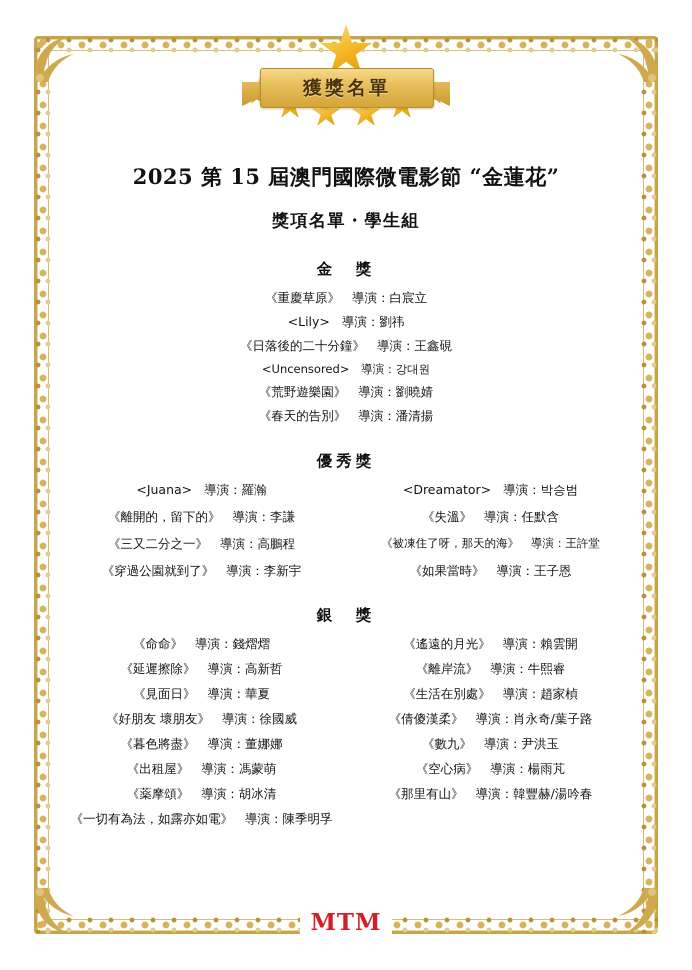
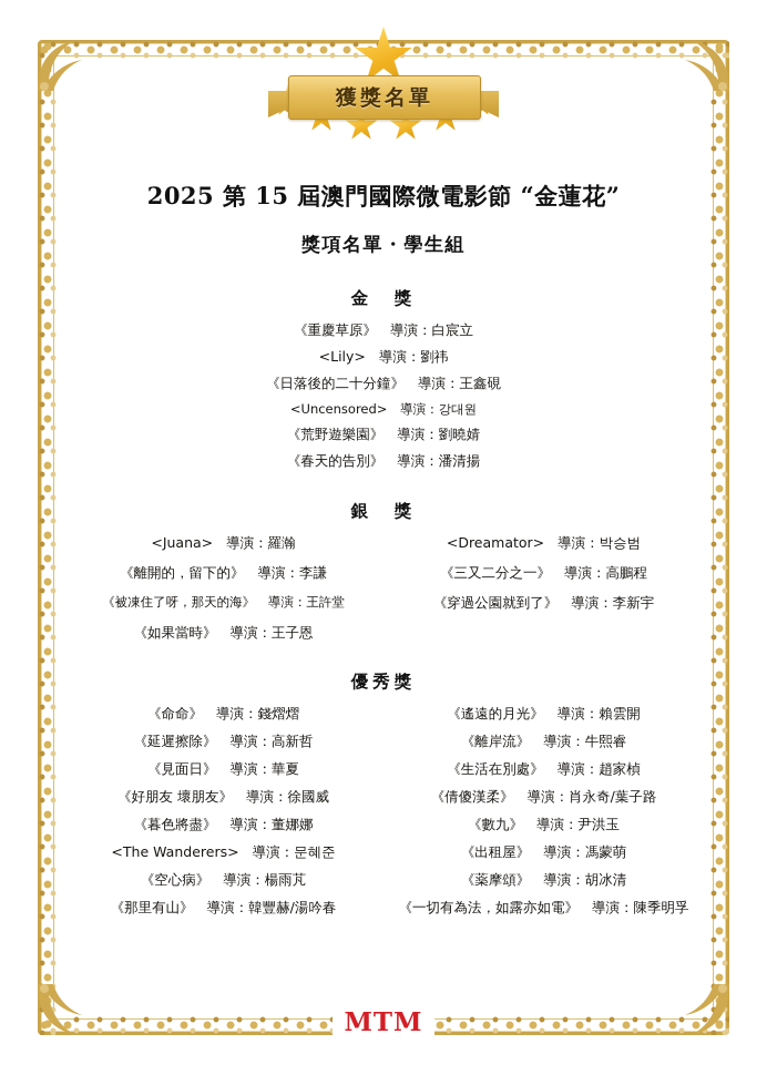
  獲獎名單
  2025 第 15 屆澳門國際微電影節 “金蓮花”
  獎項名單・學生組
  金 獎
  《重慶草原》 導演：白宸立
  <Lily> 導演：劉祎
  《日落後的二十分鐘》 導演：王鑫硯
  <Uncensored> 導演：강대원
  《荒野遊樂園》 導演：劉曉婧
  《春天的告別》 導演：潘清揚
- 優秀獎
+ 銀 獎
  <Juana> 導演：羅瀚
  <Dreamator> 導演：박승범
  《離開的，留下的》 導演：李謙
- 《失溫》 導演：任默含
  《三又二分之一》 導演：高鵬程
  《被凍住了呀，那天的海》 導演：王許堂
  《穿過公園就到了》 導演：李新宇
  《如果當時》 導演：王子恩
- 銀 獎
+ 優秀獎
  《命命》 導演：錢熠熠
  《遙遠的月光》 導演：賴雲開
  《延遲擦除》 導演：高新哲
  《離岸流》 導演：牛熙睿
  《見面日》 導演：華夏
  《生活在別處》 導演：趙家楨
  《好朋友 壞朋友》 導演：徐國威
  《倩傻漢柔》 導演：肖永奇/葉子路
  《暮色將盡》 導演：董娜娜
  《數九》 導演：尹洪玉
+ <The Wanderers> 導演：문혜준
  《出租屋》 導演：馮蒙萌
  《空心病》 導演：楊雨芃
  《薬摩頌》 導演：胡冰清
  《那里有山》 導演：韓豐赫/湯吟春
  《一切有為法，如露亦如電》 導演：陳季明孚
  MTM
